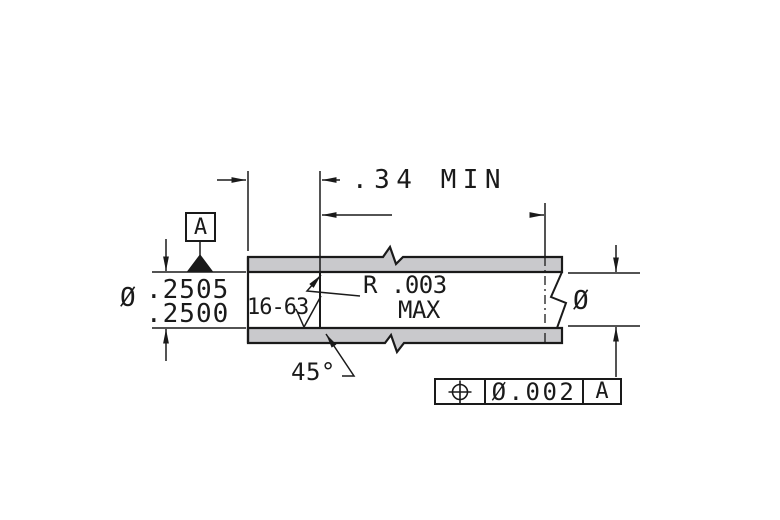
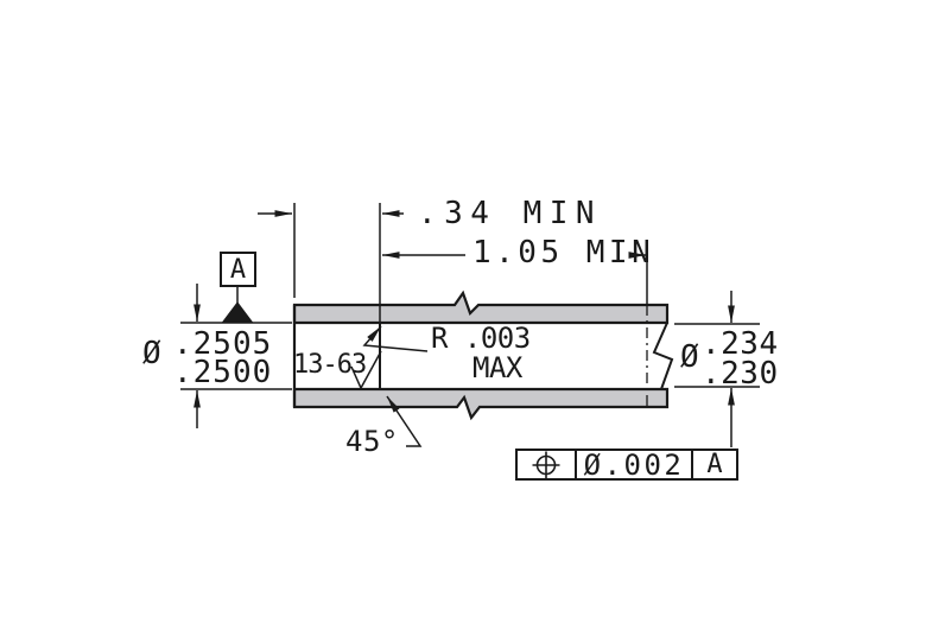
  .34 MIN
+ 1.05 MIN
  A
  Ø
  .2505
  .2500
- 16-63
+ 13-63
  R .003
  MAX
  45°
  Ø
+ .234
+ .230
  Ø.002
  A
